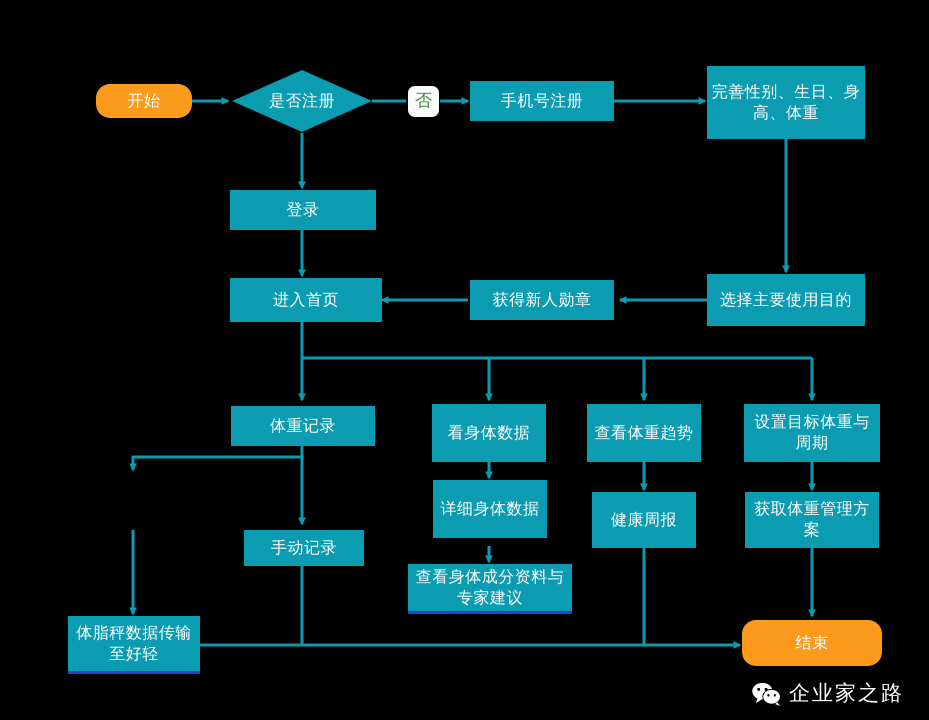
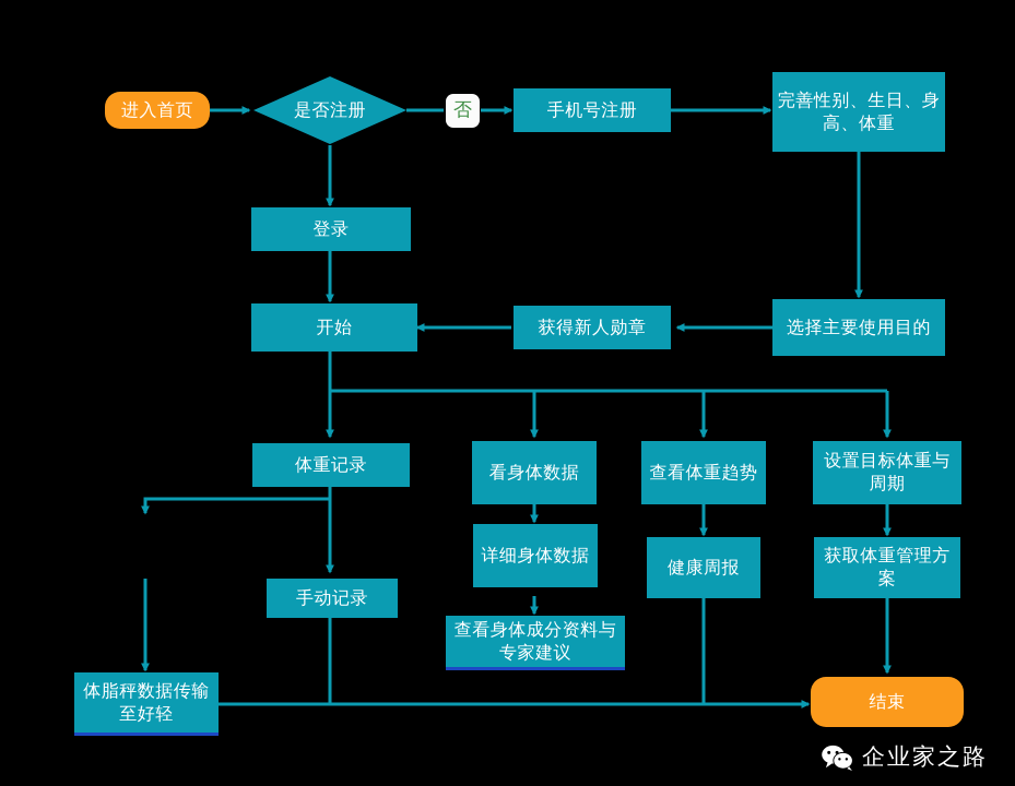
- 开始
+ 进入首页
  是否注册
  否
  手机号注册
  完善性别、生日、身高、体重
  登录
  选择主要使用目的
  获得新人勋章
- 进入首页
+ 开始
  体重记录
  看身体数据
  查看体重趋势
  设置目标体重与周期
  手动记录
  详细身体数据
  健康周报
  获取体重管理方案
  查看身体成分资料与专家建议
  体脂秤数据传输至好轻
  结束
  企业家之路
